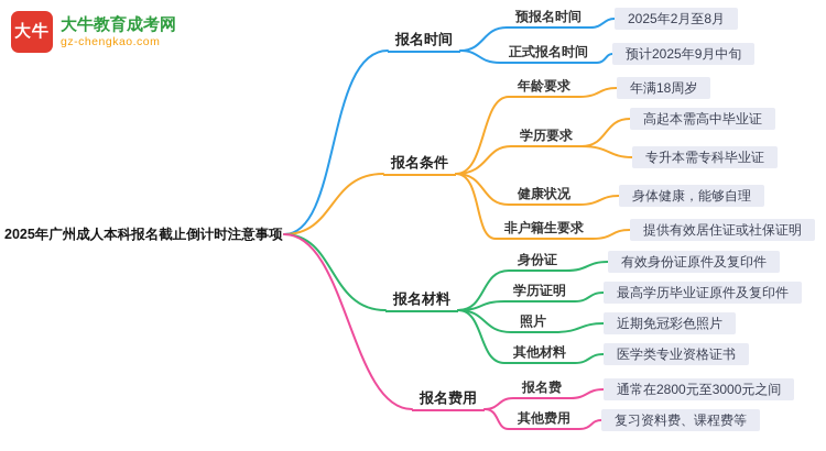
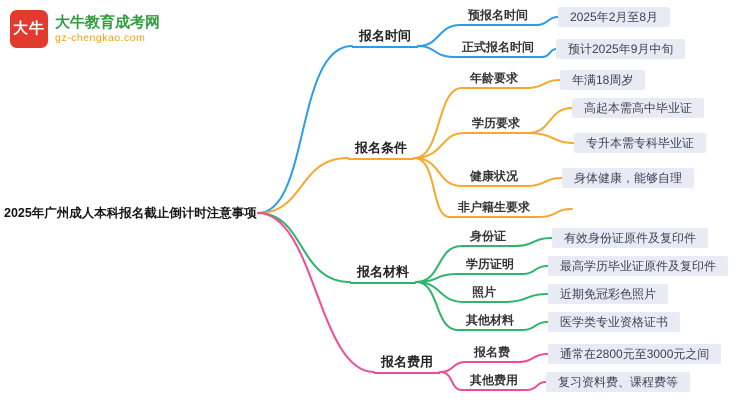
  大牛
  大牛教育成考网
  gz-chengkao.com
  2025年广州成人本科报名截止倒计时注意事项
  报名时间
  报名条件
  报名材料
  报名费用
  预报名时间
  2025年2月至8月
  正式报名时间
  预计2025年9月中旬
  年龄要求
  年满18周岁
  学历要求
  高起本需高中毕业证
  专升本需专科毕业证
  健康状况
  身体健康，能够自理
  非户籍生要求
- 提供有效居住证或社保证明
  身份证
  有效身份证原件及复印件
  学历证明
  最高学历毕业证原件及复印件
  照片
  近期免冠彩色照片
  其他材料
  医学类专业资格证书
  报名费
  通常在2800元至3000元之间
  其他费用
  复习资料费、课程费等
